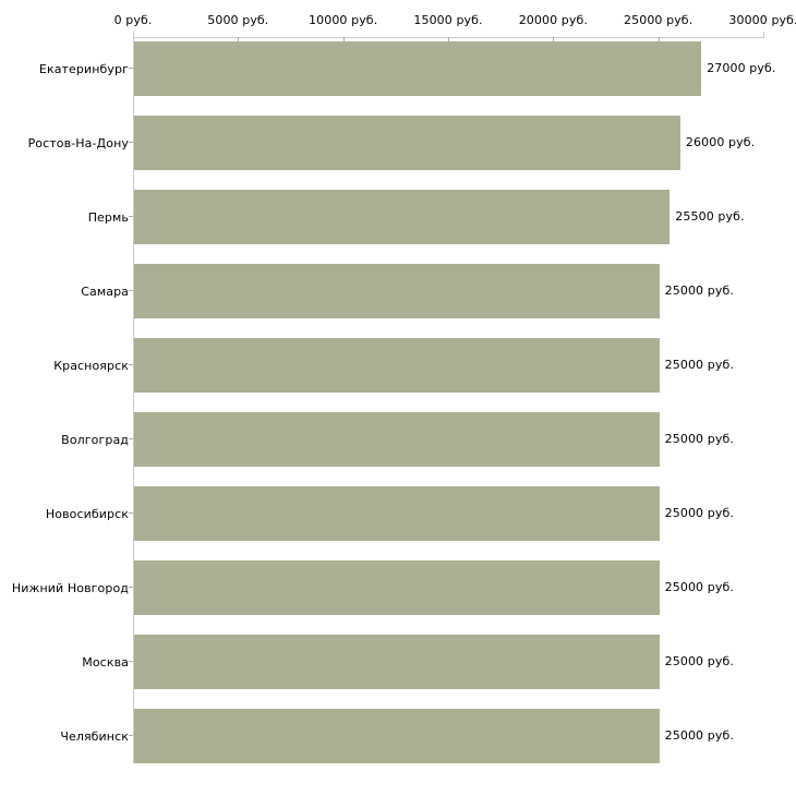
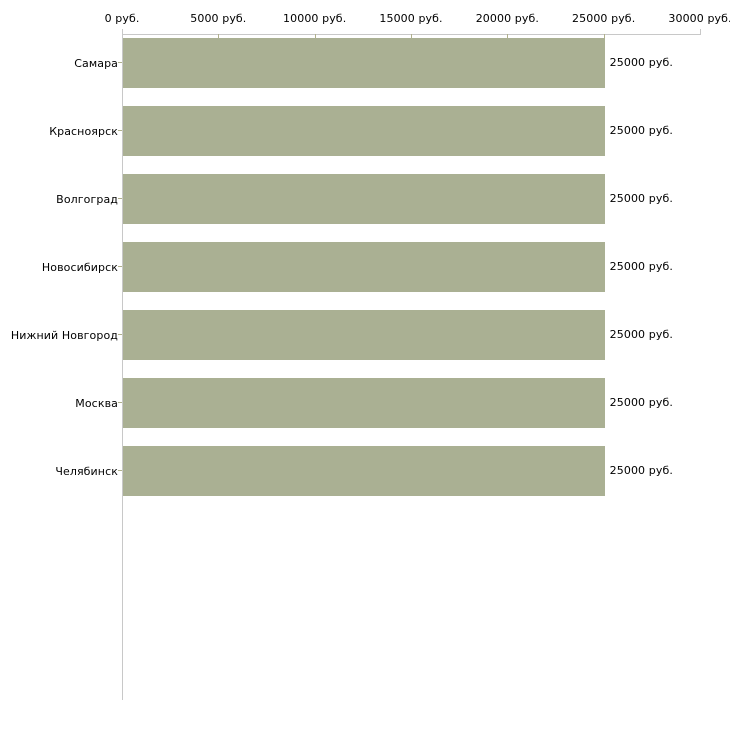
  0 руб.
  5000 руб.
  10000 руб.
  15000 руб.
  20000 руб.
  25000 руб.
  30000 руб
- Екатеринбург
- 27000 руб.
- Ростов-На-Дону
- 26000 руб.
- Пермь
- 25500 руб.
  Самара
  25000 руб.
  Красноярск
  25000 руб.
  Волгоград
  25000 руб.
  Новосибирск
  25000 руб.
  Нижний Новгород
  25000 руб.
  Москва
  25000 руб.
  Челябинск
  25000 руб.
